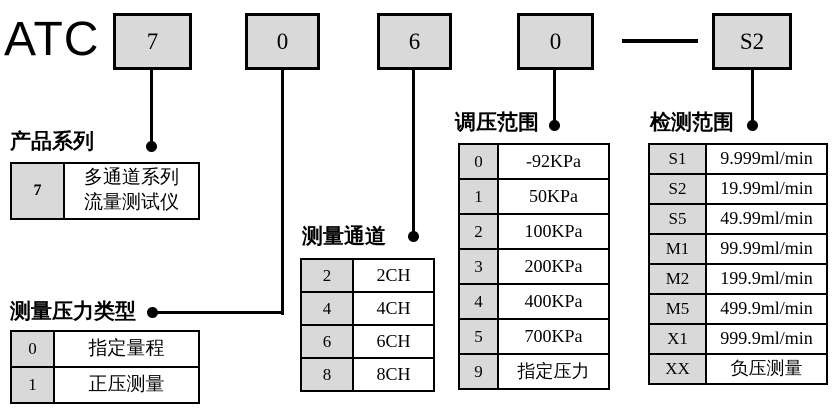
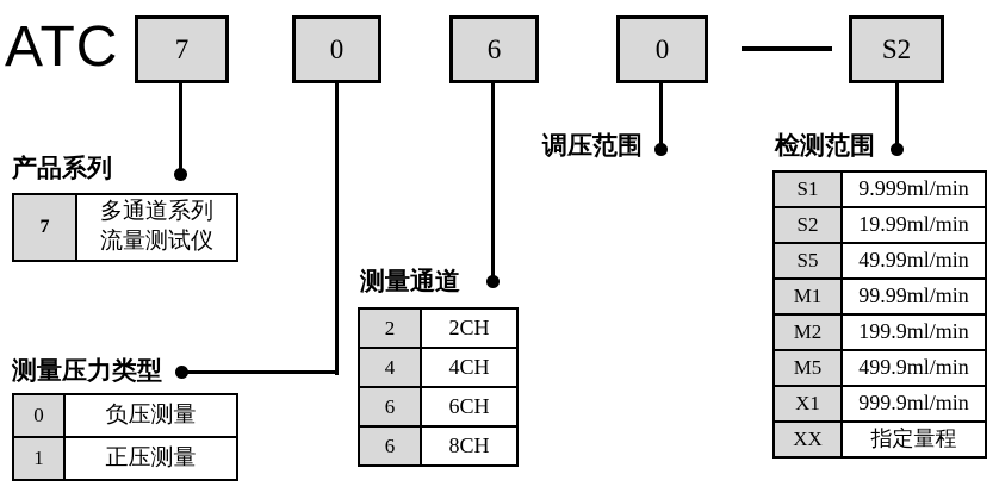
  ATC
  7
  0
  6
  0
  S2
  产品系列
  测量压力类型
  测量通道
  调压范围
  检测范围
  7	多通道系列 流量测试仪
- 0	指定量程
+ 0	负压测量
  1	正压测量
  2	2CH
  4	4CH
  6	6CH
- 8	8CH
+ 6	8CH
- 0	-92KPa
- 1	50KPa
- 2	100KPa
- 3	200KPa
- 4	400KPa
- 5	700KPa
- 9	指定压力
  S1	9.999ml/min
  S2	19.99ml/min
  S5	49.99ml/min
  M1	99.99ml/min
  M2	199.9ml/min
  M5	499.9ml/min
  X1	999.9ml/min
- XX	负压测量
+ XX	指定量程
